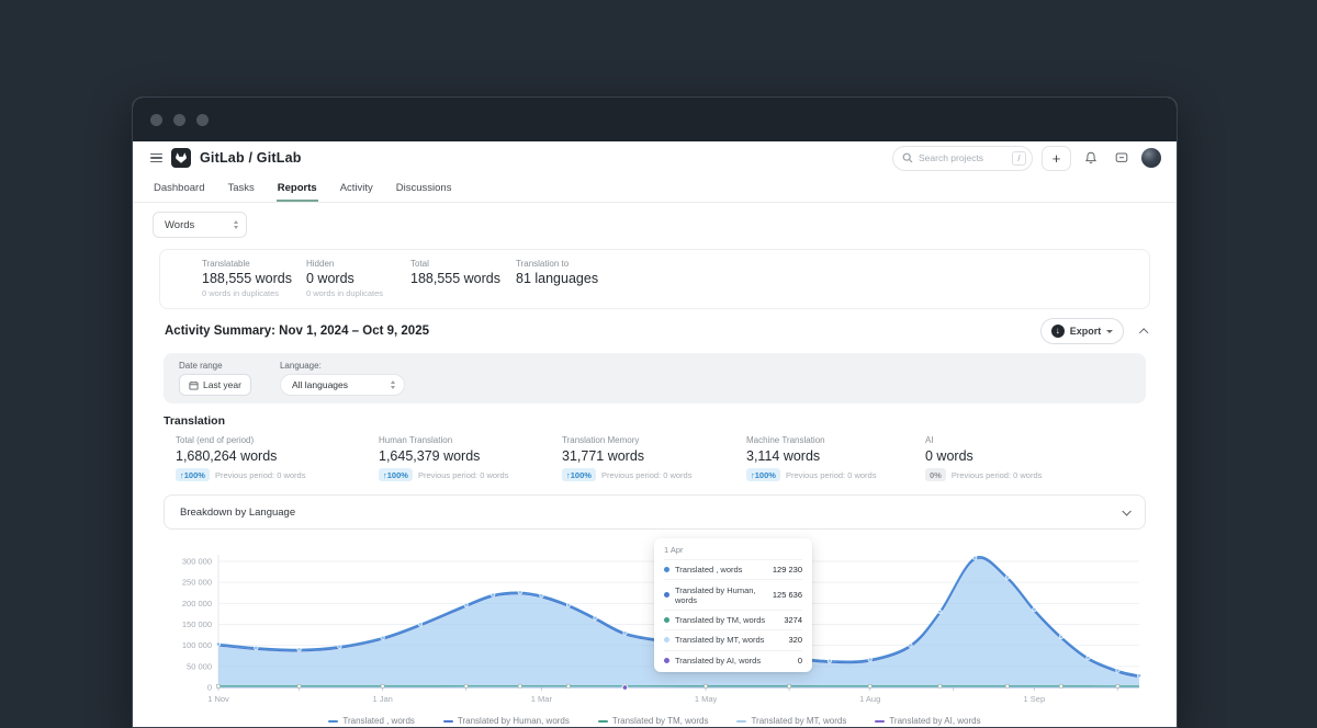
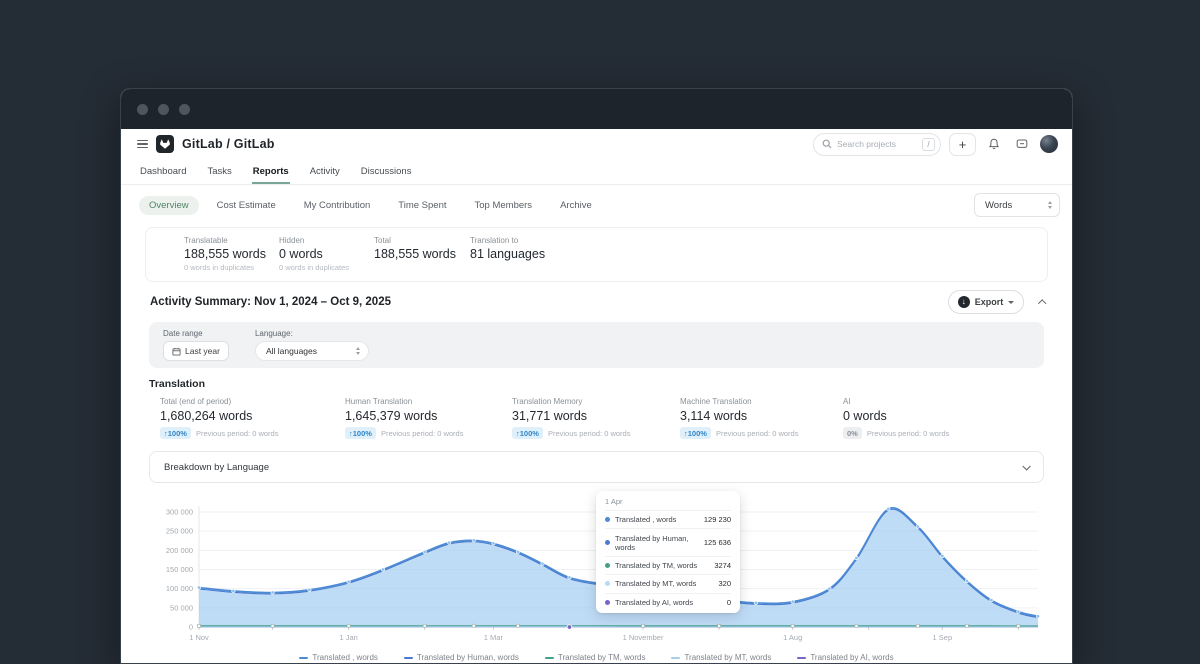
  GitLab / GitLab
  Search projects
  /
  +
  Dashboard
  Tasks
  Reports
  Activity
  Discussions
+ Overview
+ Cost Estimate
+ My Contribution
+ Time Spent
+ Top Members
+ Archive
  Words
  Translatable
  188,555 words
  0 words in duplicates
  Hidden
  0 words
  0 words in duplicates
  Total
  188,555 words
  Translation to
  81 languages
  Activity Summary: Nov 1, 2024 – Oct 9, 2025
  ↓
  Export
  Date range
  Last year
  Language:
  All languages
  Translation
  Total (end of period)
  1,680,264 words
  ↑100%
  Previous period: 0 words
  Human Translation
  1,645,379 words
  ↑100%
  Previous period: 0 words
  Translation Memory
  31,771 words
  ↑100%
  Previous period: 0 words
  Machine Translation
  3,114 words
  ↑100%
  Previous period: 0 words
  AI
  0 words
  0%
  Previous period: 0 words
  Breakdown by Language
  300 000
  250 000
  200 000
  150 000
  100 000
  50 000
  0
  1 Nov
  1 Jan
  1 Mar
- 1 May
+ 1 November
  1 Aug
  1 Sep
  1 Apr
  Translated , words
  129 230
  Translated by Human, words
  125 636
  Translated by TM, words
  3274
  Translated by MT, words
  320
  Translated by AI, words
  0
  Translated , words
  Translated by Human, words
  Translated by TM, words
  Translated by MT, words
  Translated by AI, words
